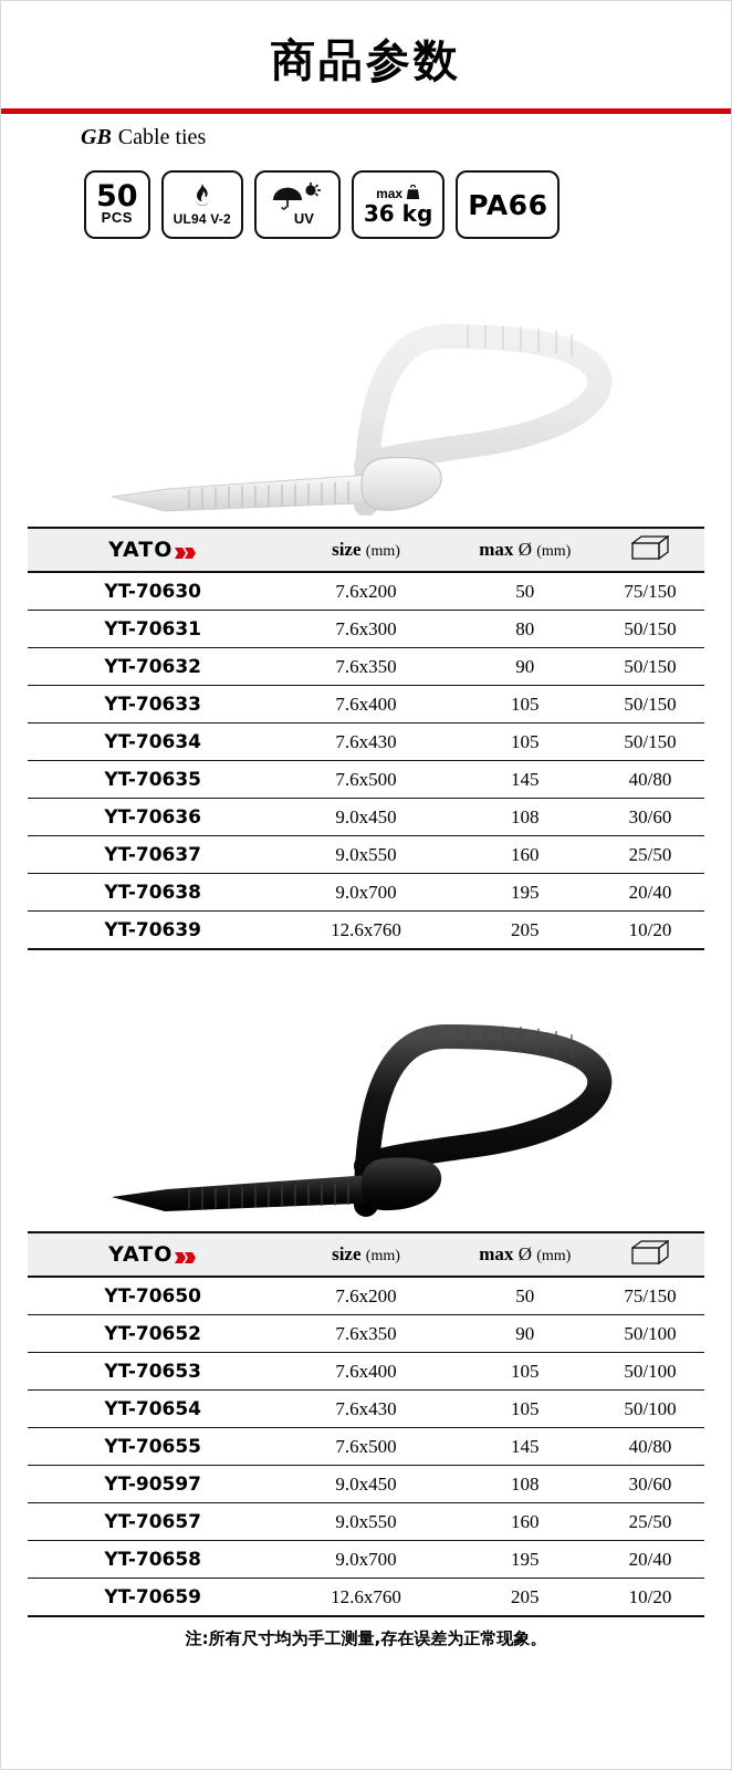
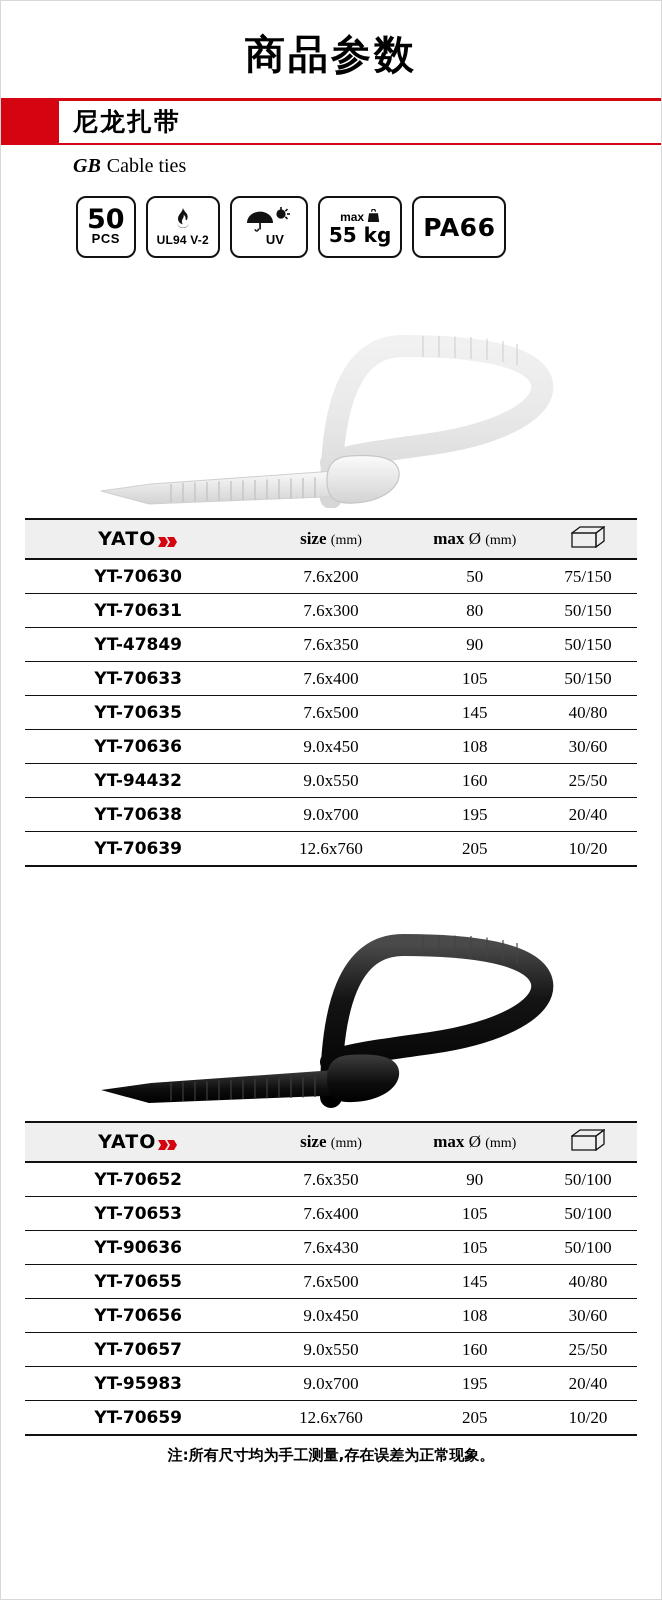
  商品参数
+ 尼龙扎带
  GB Cable ties
  50
  PCS
  UL94 V-2
  UV
  max
- 36 kg
+ 55 kg
  PA66
  YATO	size (mm)	max Ø (mm)
  YT-70630	7.6x200	50	75/150
  YT-70631	7.6x300	80	50/150
- YT-70632	7.6x350	90	50/150
+ YT-47849	7.6x350	90	50/150
  YT-70633	7.6x400	105	50/150
- YT-70634	7.6x430	105	50/150
  YT-70635	7.6x500	145	40/80
  YT-70636	9.0x450	108	30/60
- YT-70637	9.0x550	160	25/50
+ YT-94432	9.0x550	160	25/50
  YT-70638	9.0x700	195	20/40
  YT-70639	12.6x760	205	10/20
  YATO	size (mm)	max Ø (mm)
- YT-70650	7.6x200	50	75/150
  YT-70652	7.6x350	90	50/100
  YT-70653	7.6x400	105	50/100
- YT-70654	7.6x430	105	50/100
+ YT-90636	7.6x430	105	50/100
  YT-70655	7.6x500	145	40/80
- YT-90597	9.0x450	108	30/60
+ YT-70656	9.0x450	108	30/60
  YT-70657	9.0x550	160	25/50
- YT-70658	9.0x700	195	20/40
+ YT-95983	9.0x700	195	20/40
  YT-70659	12.6x760	205	10/20
  注:所有尺寸均为手工测量,存在误差为正常现象。
